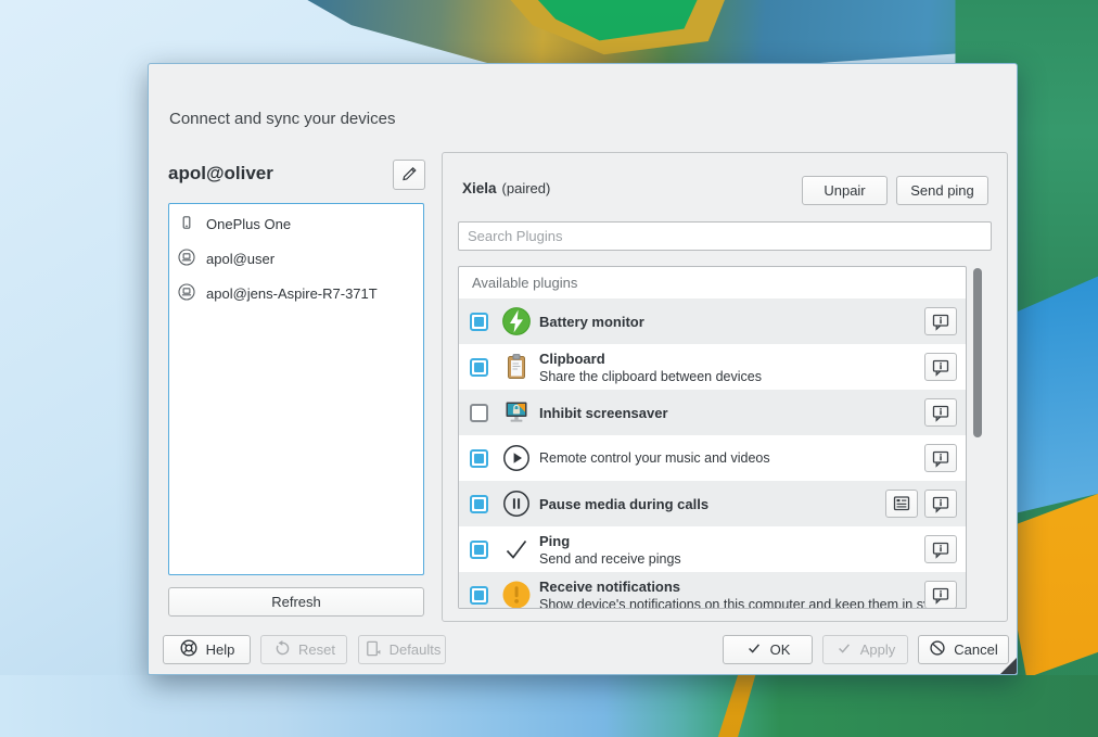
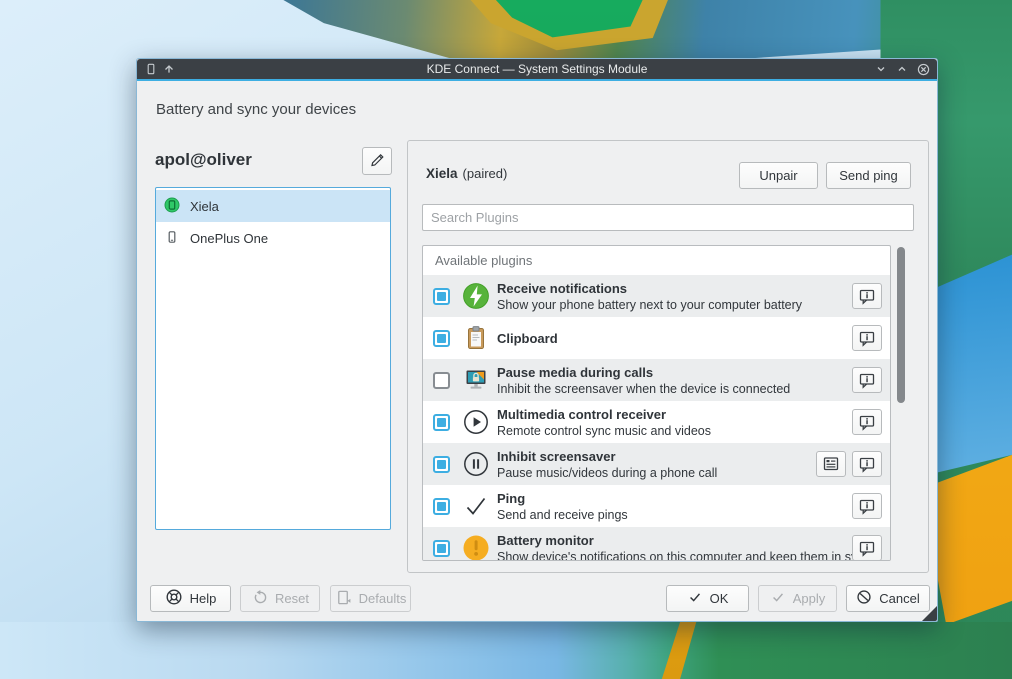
+ KDE Connect — System Settings Module
- Connect and sync your devices
+ Battery and sync your devices
  apol@oliver
+ Xiela
  OnePlus One
- apol@user
- apol@jens-Aspire-R7-371T
- Refresh
  Xiela (paired)
  Unpair
  Send ping
  Search Plugins
  Available plugins
- Battery monitor
+ Receive notifications
+ Show your phone battery next to your computer battery
  Clipboard
- Share the clipboard between devices
- Inhibit screensaver
+ Pause media during calls
+ Inhibit the screensaver when the device is connected
+ Multimedia control receiver
- Remote control your music and videos
+ Remote control sync music and videos
- Pause media during calls
+ Inhibit screensaver
+ Pause music/videos during a phone call
  Ping
  Send and receive pings
- Receive notifications
+ Battery monitor
  Show device's notifications on this computer and keep them in s
  Help
  Reset
  Defaults
  OK
  Apply
  Cancel
